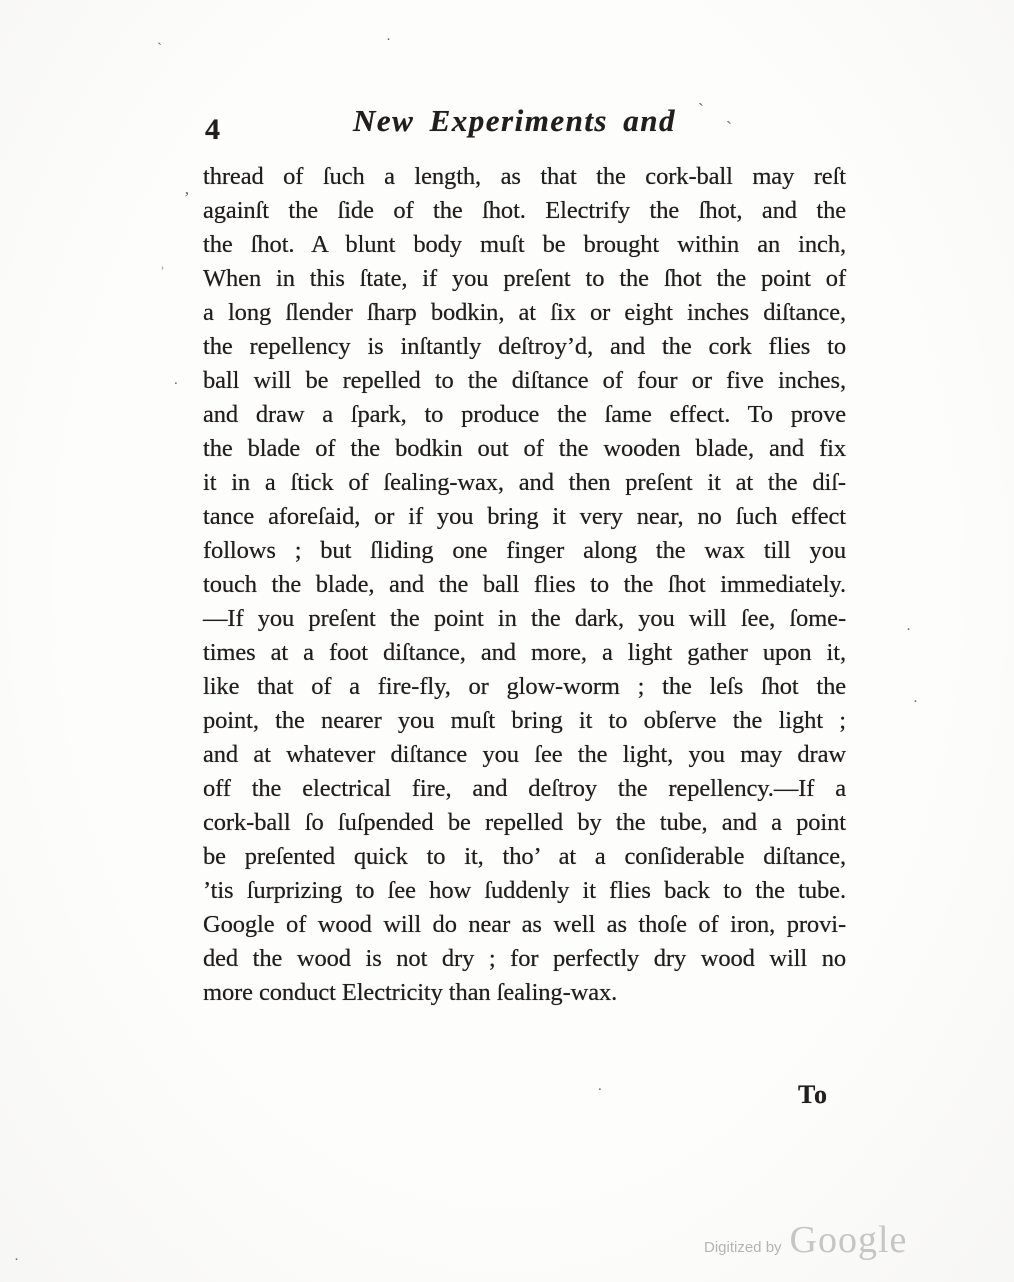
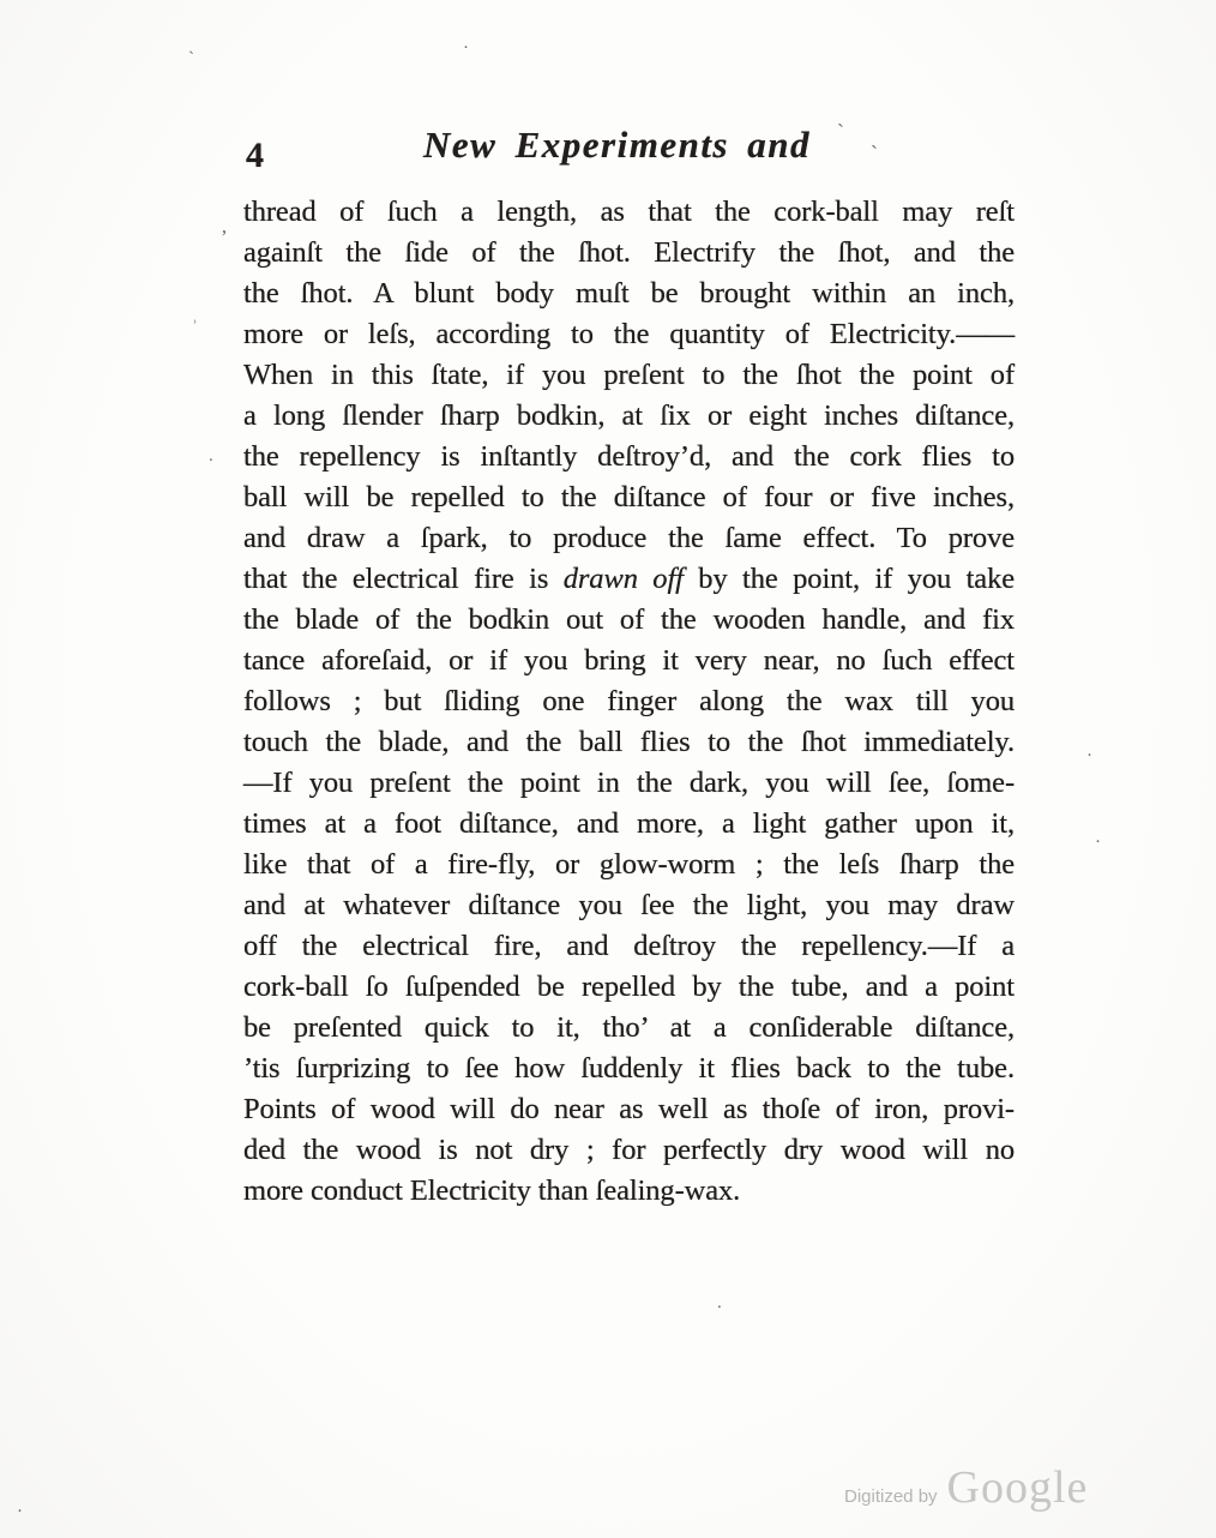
  4
  New Experiments and
  thread of ſuch a length, as that the cork-ball may reſt
  againſt the ſide of the ſhot. Electrify the ſhot, and the
  the ſhot. A blunt body muſt be brought within an inch,
+ more or leſs, according to the quantity of Electricity.——
  When in this ſtate, if you preſent to the ſhot the point of
  a long ſlender ſharp bodkin, at ſix or eight inches diſtance,
  the repellency is inſtantly deſtroy’d, and the cork flies to
  ball will be repelled to the diſtance of four or five inches,
  and draw a ſpark, to produce the ſame effect. To prove
+ that the electrical fire is drawn off by the point, if you take
- the blade of the bodkin out of the wooden blade, and fix
+ the blade of the bodkin out of the wooden handle, and fix
- it in a ſtick of ſealing-wax, and then preſent it at the diſ-
  tance aforeſaid, or if you bring it very near, no ſuch effect
  follows ; but ſliding one finger along the wax till you
  touch the blade, and the ball flies to the ſhot immediately.
  —If you preſent the point in the dark, you will ſee, ſome-
  times at a foot diſtance, and more, a light gather upon it,
- like that of a fire-fly, or glow-worm ; the leſs ſhot the
+ like that of a fire-fly, or glow-worm ; the leſs ſharp the
- point, the nearer you muſt bring it to obſerve the light ;
  and at whatever diſtance you ſee the light, you may draw
  off the electrical fire, and deſtroy the repellency.—If a
  cork-ball ſo ſuſpended be repelled by the tube, and a point
  be preſented quick to it, tho’ at a conſiderable diſtance,
  ’tis ſurprizing to ſee how ſuddenly it flies back to the tube.
- Google of wood will do near as well as thoſe of iron, provi-
+ Points of wood will do near as well as thoſe of iron, provi-
  ded the wood is not dry ; for perfectly dry wood will no
  more conduct Electricity than ſealing-wax.
- To
  Digitized by
  Google
  ˏ
  ·
  ’
  ˒
  `
  ˎ
  .
  ·
  ·
  .
  ·
